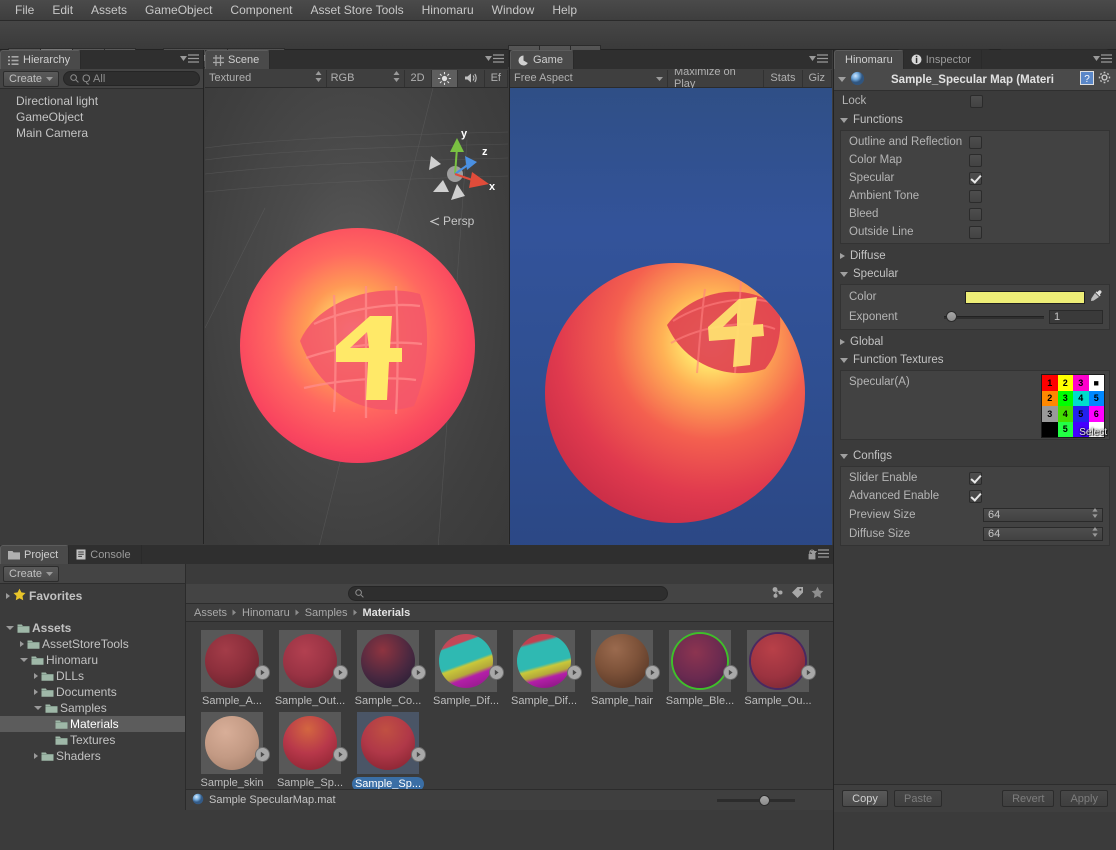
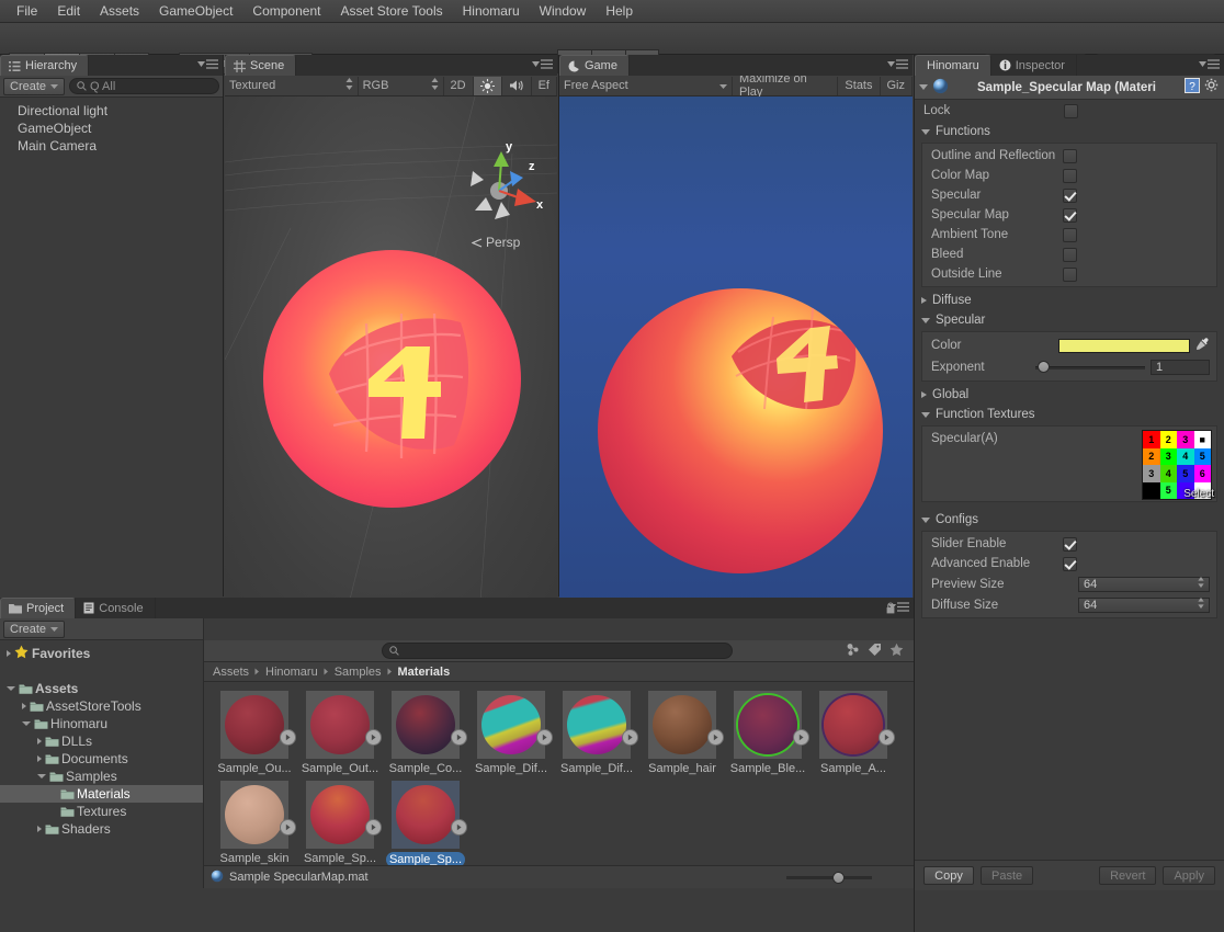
  File
  Edit
  Assets
  GameObject
  Component
  Asset Store Tools
  Hinomaru
  Window
  Help
  Hierarchy
  Create
  Q All
  Directional light
  GameObject
  Main Camera
  Scene
  Textured
  RGB
  2D
  Ef
  y
  z
  x
  Persp
  Game
  Free Aspect
  Maximize on Play
  Stats
  Giz
  Hinomaru
  Inspector
  Sample_Specular Map (Materi
  ?
  Lock
  Functions
  Outline and Reflection
  Color Map
  Specular
+ Specular Map
  Ambient Tone
  Bleed
  Outside Line
  Diffuse
  Specular
  Color
  Exponent
  1
  Global
  Function Textures
  Specular(A)
  1
  2
  3
  ■
  2
  3
  4
  5
  3
  4
  5
  6
  5
  Select
  Configs
  Slider Enable
  Advanced Enable
  Preview Size
  64
  Diffuse Size
  64
  Copy
  Paste
  Revert
  Apply
  Project
  Console
  Create
  Favorites
  Assets
  AssetStoreTools
  Hinomaru
  DLLs
  Documents
  Samples
  Materials
  Textures
  Shaders
  Assets
  Hinomaru
  Samples
  Materials
- Sample_A...
+ Sample_Ou...
  Sample_Out...
  Sample_Co...
  Sample_Dif...
  Sample_Dif...
  Sample_hair
  Sample_Ble...
- Sample_Ou...
+ Sample_A...
  Sample_skin
  Sample_Sp...
  Sample_Sp...
  Sample SpecularMap.mat
